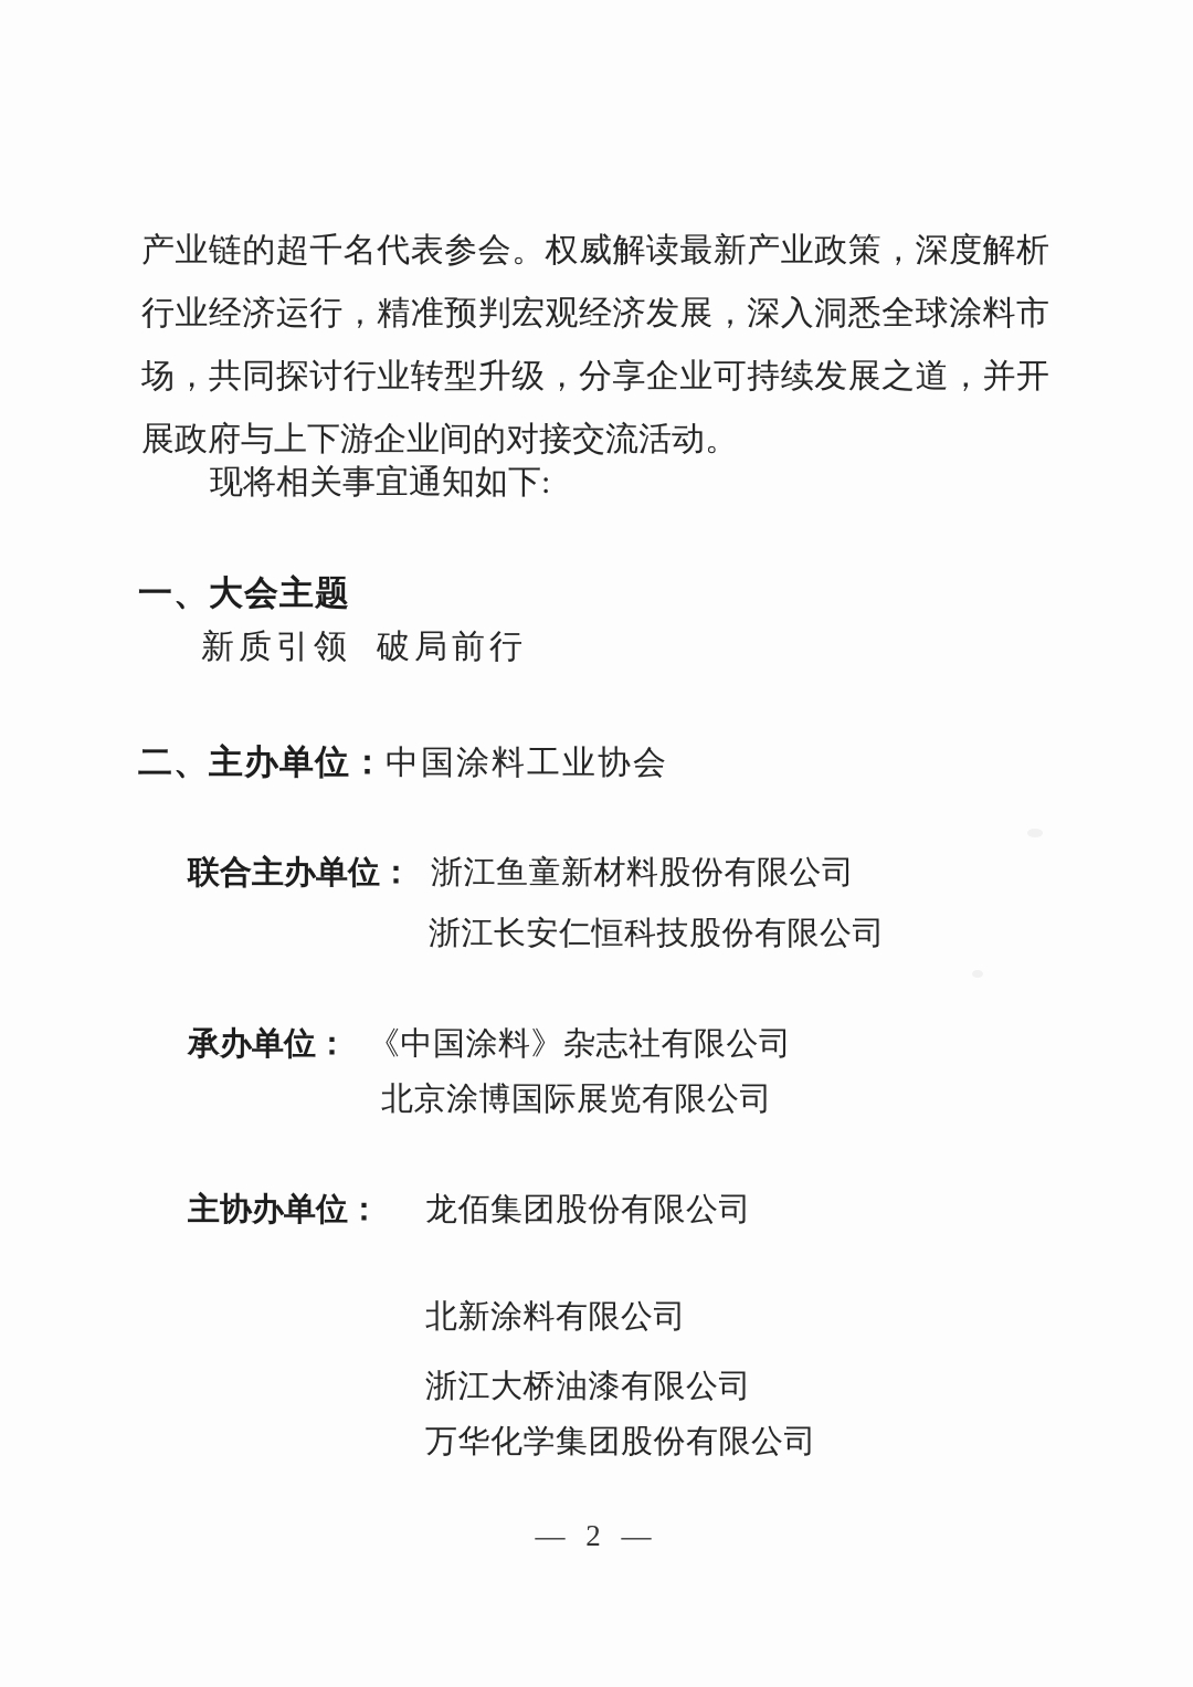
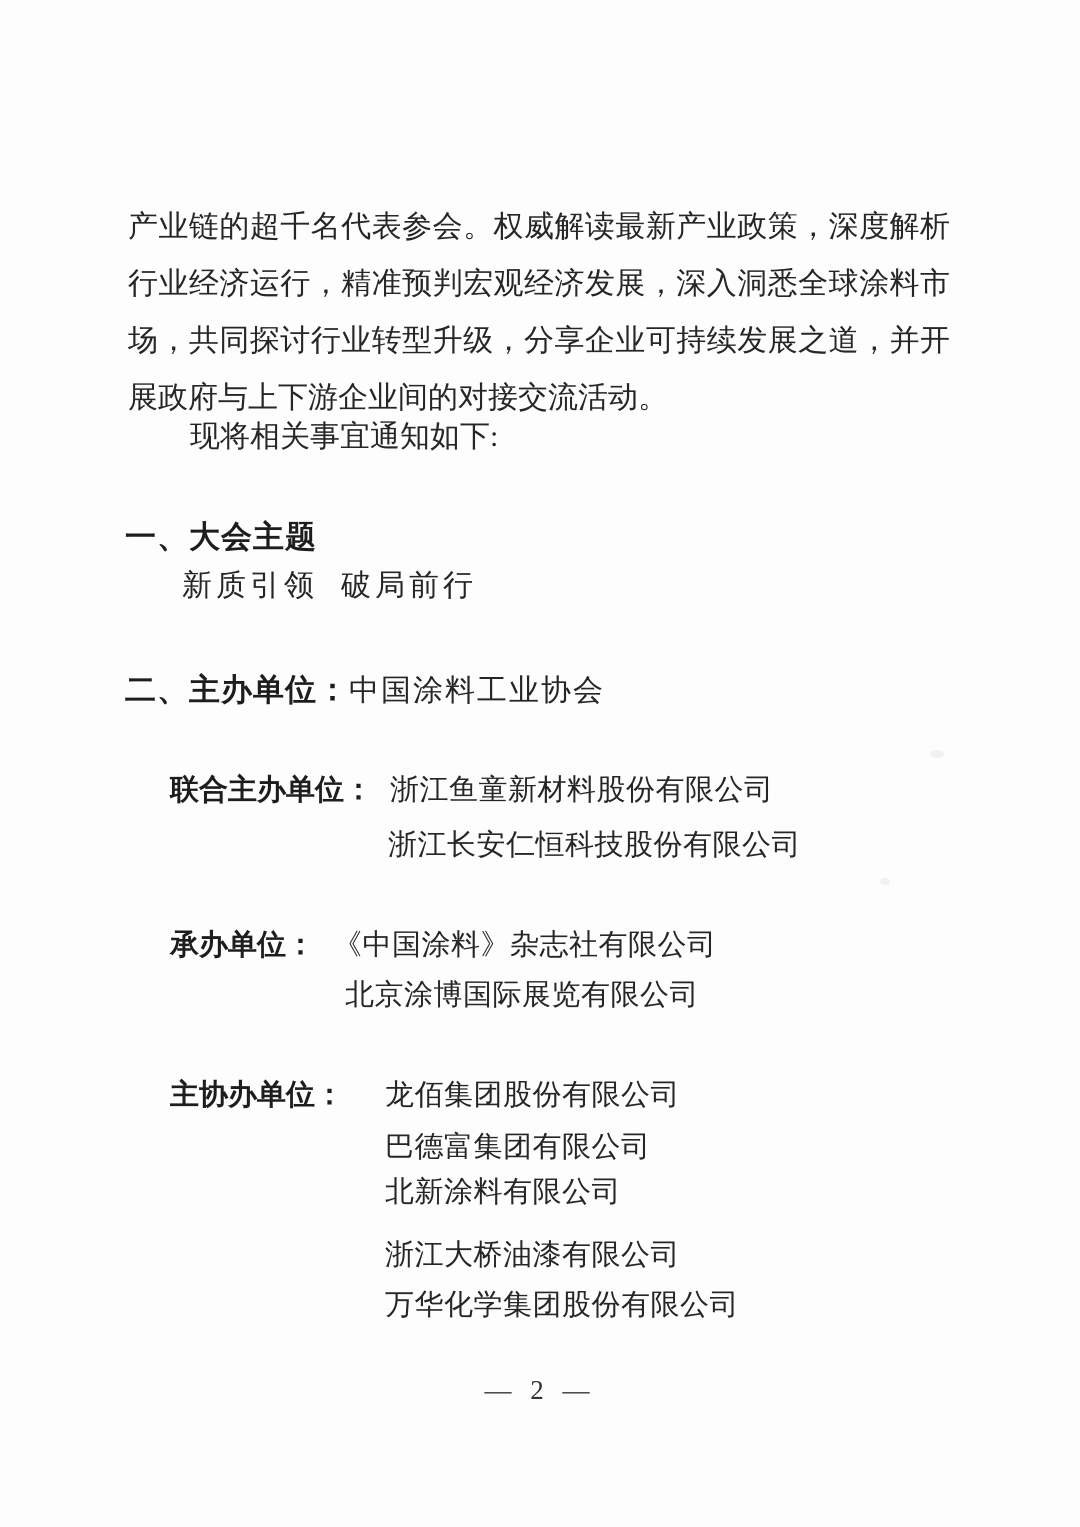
  产业链的超千名代表参会。权威解读最新产业政策，深度解析
  行业经济运行，精准预判宏观经济发展，深入洞悉全球涂料市
  场，共同探讨行业转型升级，分享企业可持续发展之道，并开
  展政府与上下游企业间的对接交流活动。
  现将相关事宜通知如下:
  一、大会主题
  新质引领 破局前行
  二、主办单位：中国涂料工业协会
  联合主办单位：
  浙江鱼童新材料股份有限公司
  浙江长安仁恒科技股份有限公司
  承办单位：
  《中国涂料》杂志社有限公司
  北京涂博国际展览有限公司
  主协办单位：
  龙佰集团股份有限公司
+ 巴德富集团有限公司
  北新涂料有限公司
  浙江大桥油漆有限公司
  万华化学集团股份有限公司
  — 2 —
